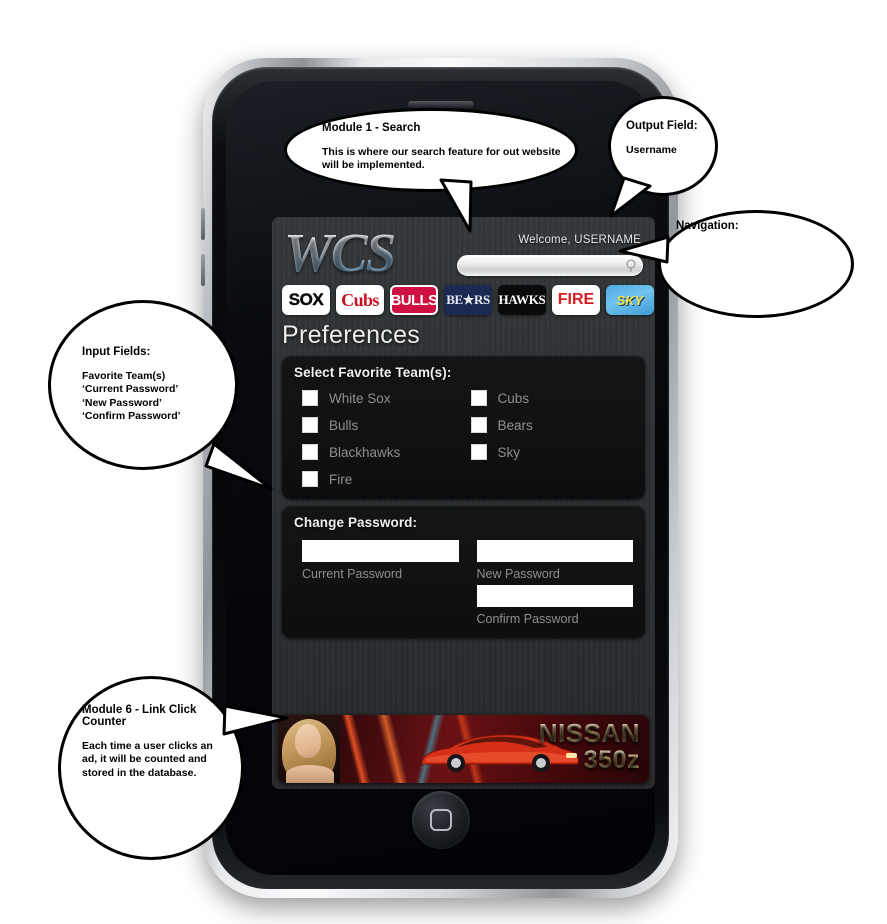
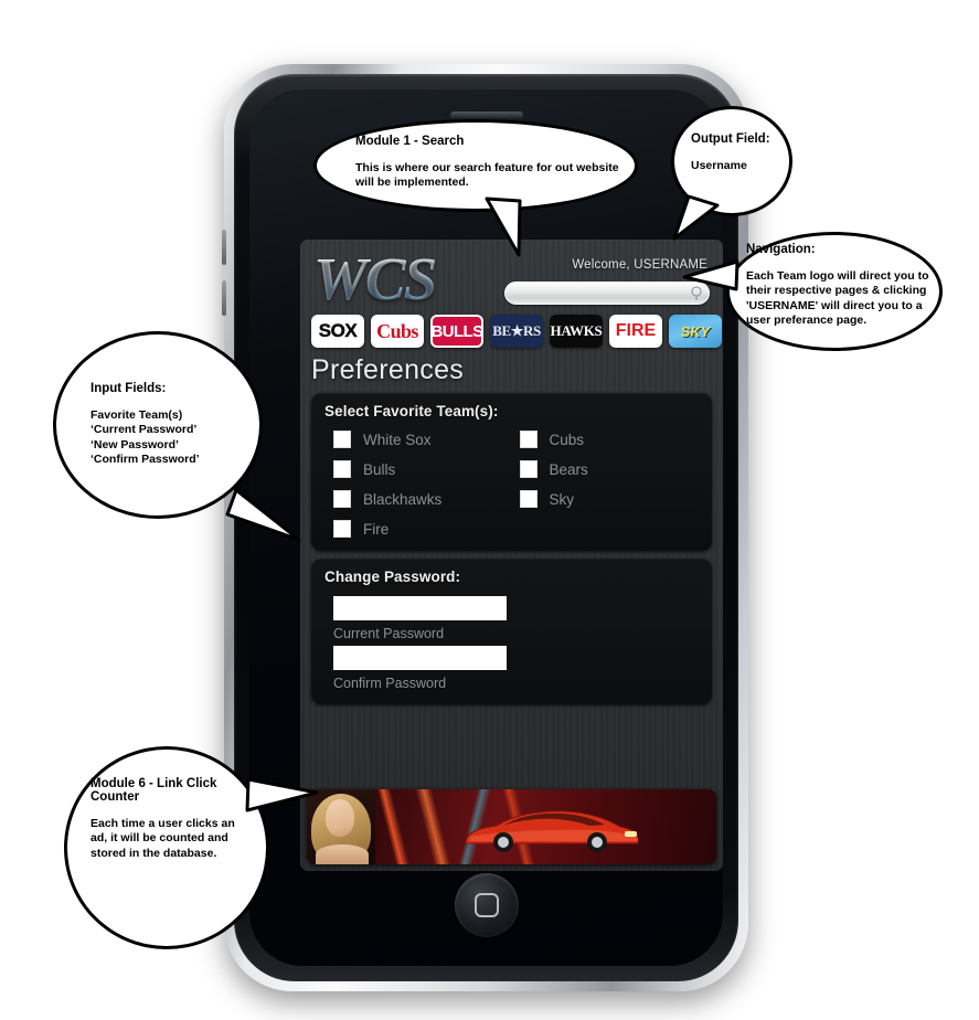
  WCS
  Welcome, USERNAME
  SOX
  Cubs
  BULLS
  BE★RS
  HAWKS
  FIRE
  SKY
  Preferences
  Select Favorite Team(s):
  White Sox
  Cubs
  Bulls
  Bears
  Blackhawks
  Sky
  Fire
  Change Password:
  Current Password
- New Password
  Confirm Password
- NISSAN
- 350z
  Module 1 - Search
  This is where our search feature for out website will be implemented.
  Output Field:
  Username
  Navigation:
+ Each Team logo will direct you to their respective pages & clicking 'USERNAME' will direct you to a user preferance page.
  Input Fields:
  Favorite Team(s)
  ‘Current Password’
  ‘New Password’
  ‘Confirm Password’
  Module 6 - Link Click Counter
  Each time a user clicks an ad, it will be counted and stored in the database.
